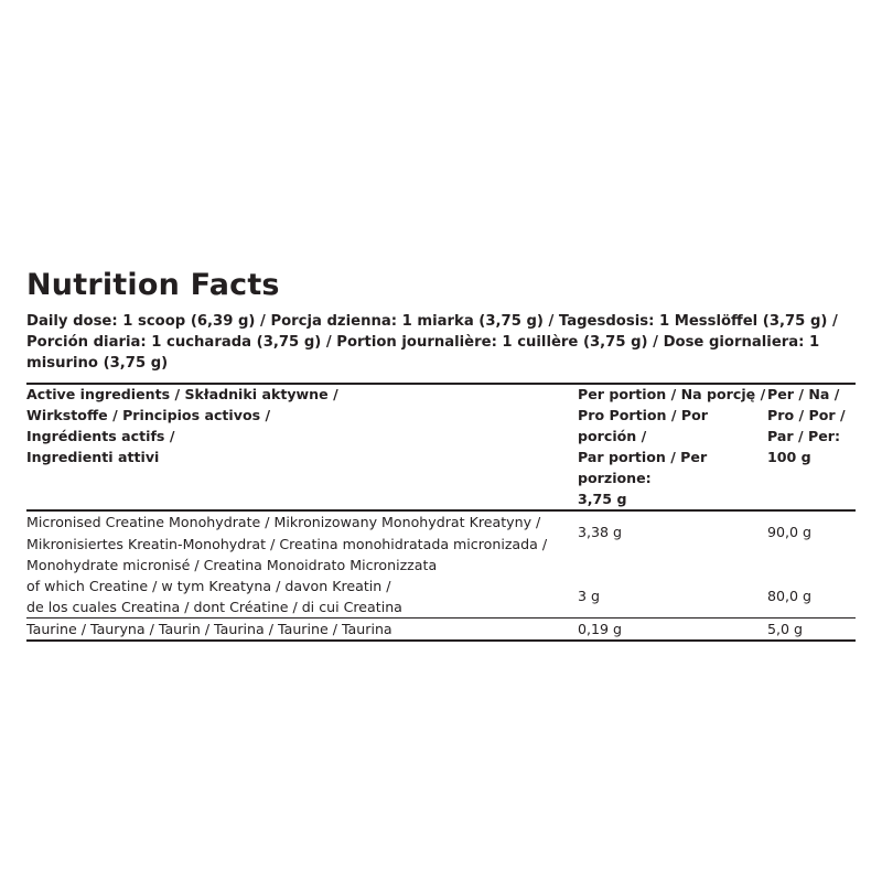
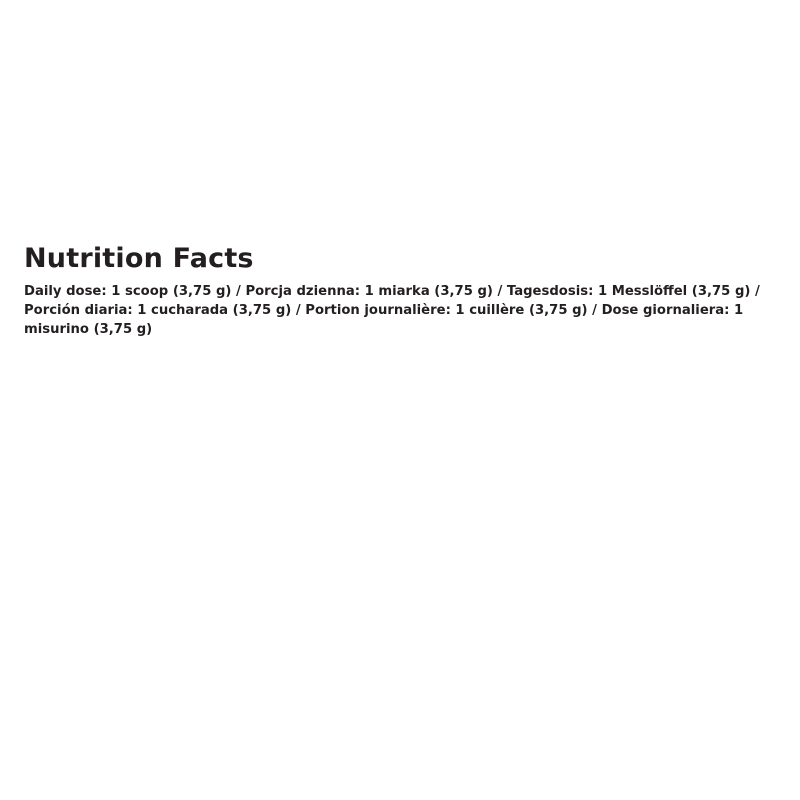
  Nutrition Facts
- Daily dose: 1 scoop (6,39 g) / Porcja dzienna: 1 miarka (3,75 g) / Tagesdosis: 1 Messlöffel (3,75 g) / Porción diaria: 1 cucharada (3,75 g) / Portion journalière: 1 cuillère (3,75 g) / Dose giornaliera: 1 misurino (3,75 g)
+ Daily dose: 1 scoop (3,75 g) / Porcja dzienna: 1 miarka (3,75 g) / Tagesdosis: 1 Messlöffel (3,75 g) / Porción diaria: 1 cucharada (3,75 g) / Portion journalière: 1 cuillère (3,75 g) / Dose giornaliera: 1 misurino (3,75 g)
- Active ingredients / Składniki aktywne / Wirkstoffe / Principios activos / Ingrédients actifs / Ingredienti attivi	Per portion / Na porcję / Pro Portion / Por porción / Par portion / Per porzione: 3,75 g	Per / Na / Pro / Por / Par / Per: 100 g
- Micronised Creatine Monohydrate / Mikronizowany Monohydrat Kreatyny / Mikronisiertes Kreatin-Monohydrat / Creatina monohidratada micronizada / Monohydrate micronisé / Creatina Monoidrato Micronizzata	3,38 g	90,0 g
- of which Creatine / w tym Kreatyna / davon Kreatin / de los cuales Creatina / dont Créatine / di cui Creatina	3 g	80,0 g
- Taurine / Tauryna / Taurin / Taurina / Taurine / Taurina	0,19 g	5,0 g
